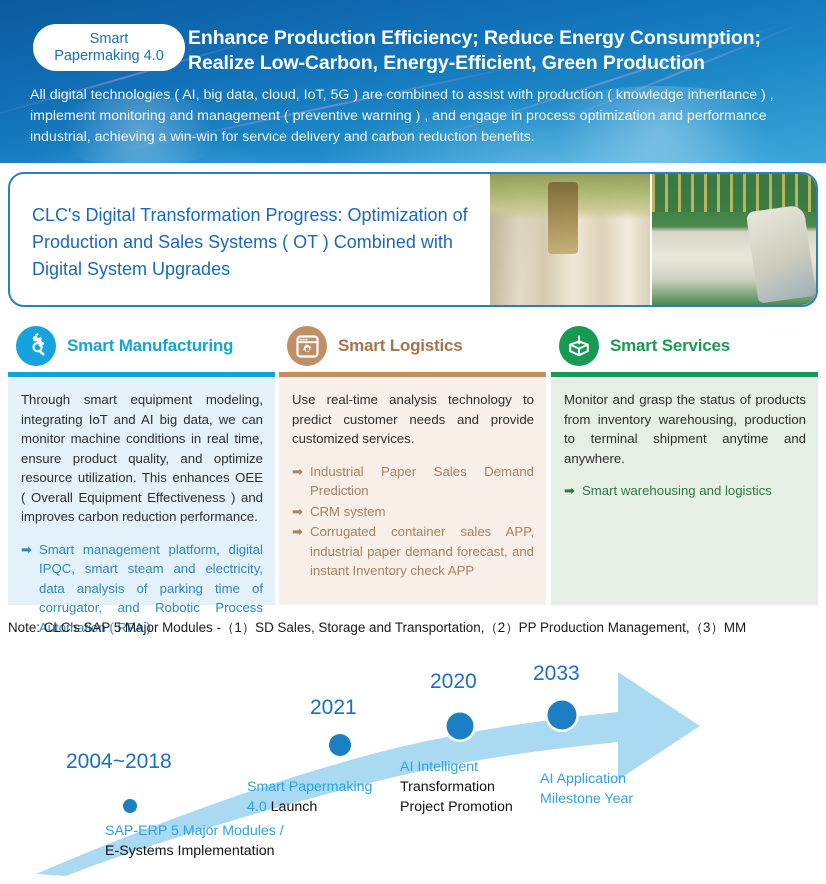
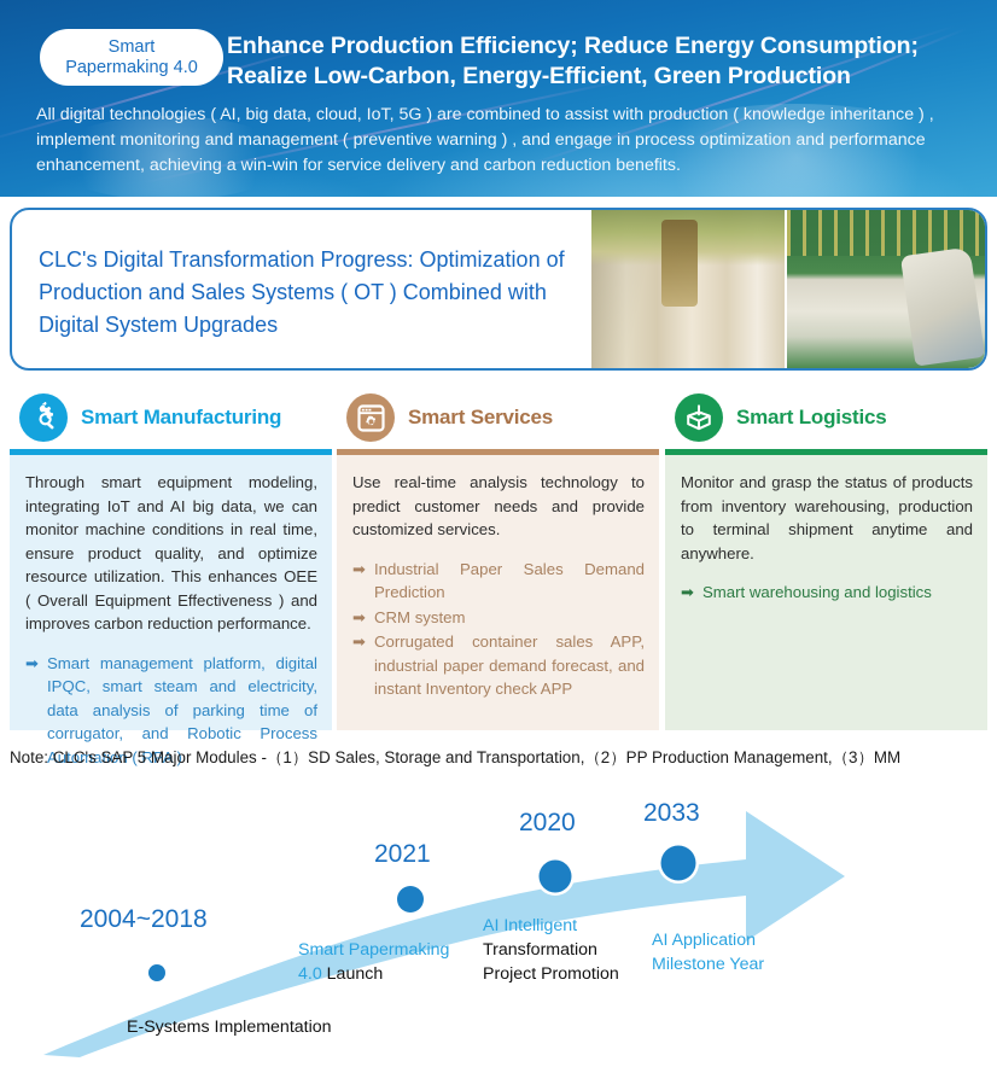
  Smart
  Papermaking 4.0
  Enhance Production Efficiency; Reduce Energy Consumption;
  Realize Low-Carbon, Energy-Efficient, Green Production
- All digital technologies ( AI, big data, cloud, IoT, 5G ) are combined to assist with production ( knowledge inheritance ) , implement monitoring and management ( preventive warning ) , and engage in process optimization and performance industrial, achieving a win-win for service delivery and carbon reduction benefits.
+ All digital technologies ( AI, big data, cloud, IoT, 5G ) are combined to assist with production ( knowledge inheritance ) , implement monitoring and management ( preventive warning ) , and engage in process optimization and performance enhancement, achieving a win-win for service delivery and carbon reduction benefits.
  CLC's Digital Transformation Progress: Optimization of Production and Sales Systems ( OT ) Combined with Digital System Upgrades
  Smart Manufacturing
  Through smart equipment modeling, integrating IoT and AI big data, we can monitor machine conditions in real time, ensure product quality, and optimize resource utilization. This enhances OEE ( Overall Equipment Effectiveness ) and improves carbon reduction performance.
  ➡
  Smart management platform, digital IPQC, smart steam and electricity, data analysis of parking time of corrugator, and Robotic Process Automation ( RPA )
- Smart Logistics
+ Smart Services
  Use real-time analysis technology to predict customer needs and provide customized services.
  ➡
  Industrial Paper Sales Demand Prediction
  ➡
  CRM system
  ➡
  Corrugated container sales APP, industrial paper demand forecast, and instant Inventory check APP
- Smart Services
+ Smart Logistics
  Monitor and grasp the status of products from inventory warehousing, production to terminal shipment anytime and anywhere.
  ➡
  Smart warehousing and logistics
  Note: CLC's SAP 5 Major Modules -（1）SD Sales, Storage and Transportation,（2）PP Production Management,（3）MM
  2004~2018
- SAP-ERP 5 Major Modules /
  E-Systems Implementation
  2021
  Smart Papermaking
  4.0 Launch
  2020
  AI Intelligent
  Transformation
  Project Promotion
  2033
  AI Application
  Milestone Year
